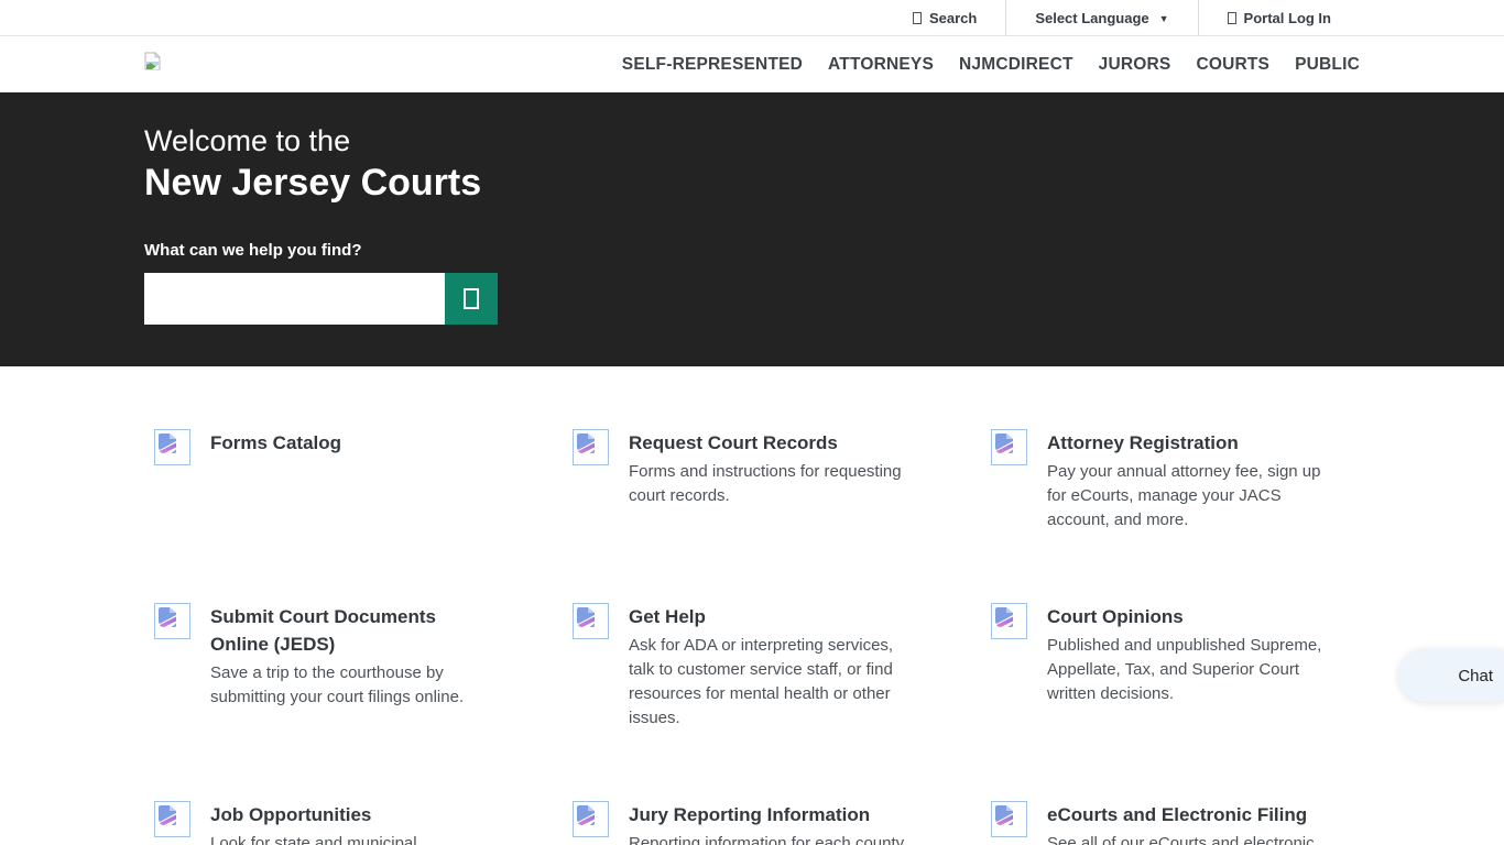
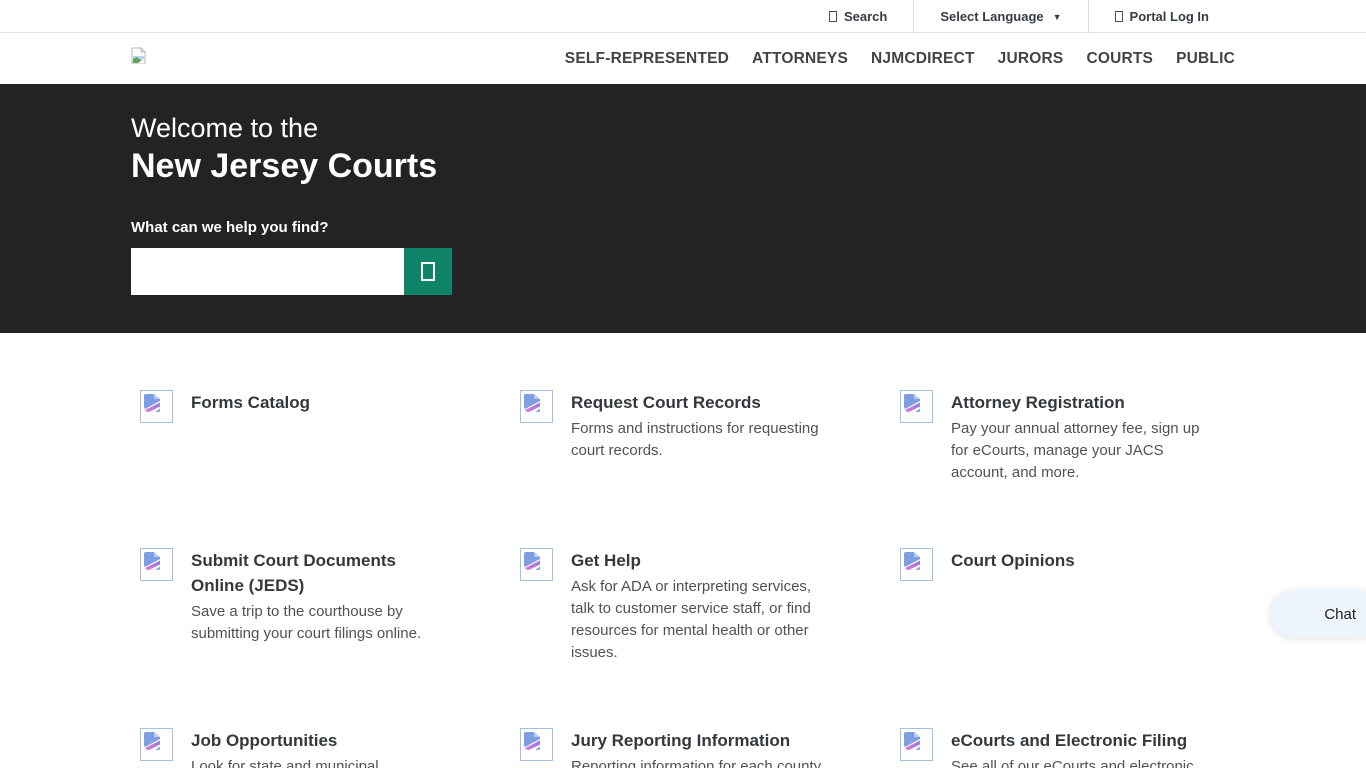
  Search
  Select Language
  ▼
  Portal Log In
  SELF-REPRESENTED
  ATTORNEYS
  NJMCDIRECT
  JURORS
  COURTS
  PUBLIC
  Welcome to the
  New Jersey Courts
  What can we help you find?
  Forms Catalog
  Request Court Records
  Forms and instructions for requesting court records.
  Attorney Registration
  Pay your annual attorney fee, sign up for eCourts, manage your JACS account, and more.
  Submit Court Documents Online (JEDS)
  Save a trip to the courthouse by submitting your court filings online.
  Get Help
  Ask for ADA or interpreting services, talk to customer service staff, or find resources for mental health or other issues.
  Court Opinions
- Published and unpublished Supreme, Appellate, Tax, and Superior Court written decisions.
  Job Opportunities
  Jury Reporting Information
  Reporting information for each county
  eCourts and Electronic Filing
  See all of our eCourts and electronic
  Chat
